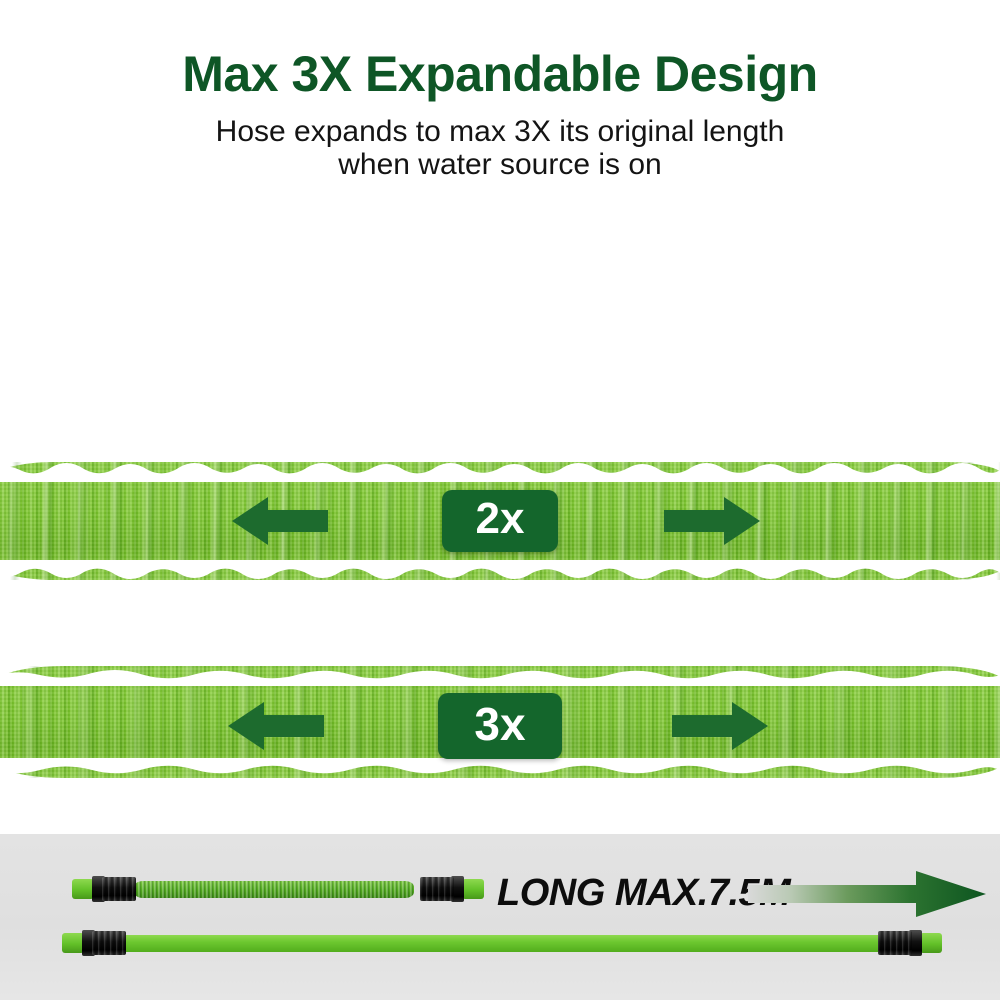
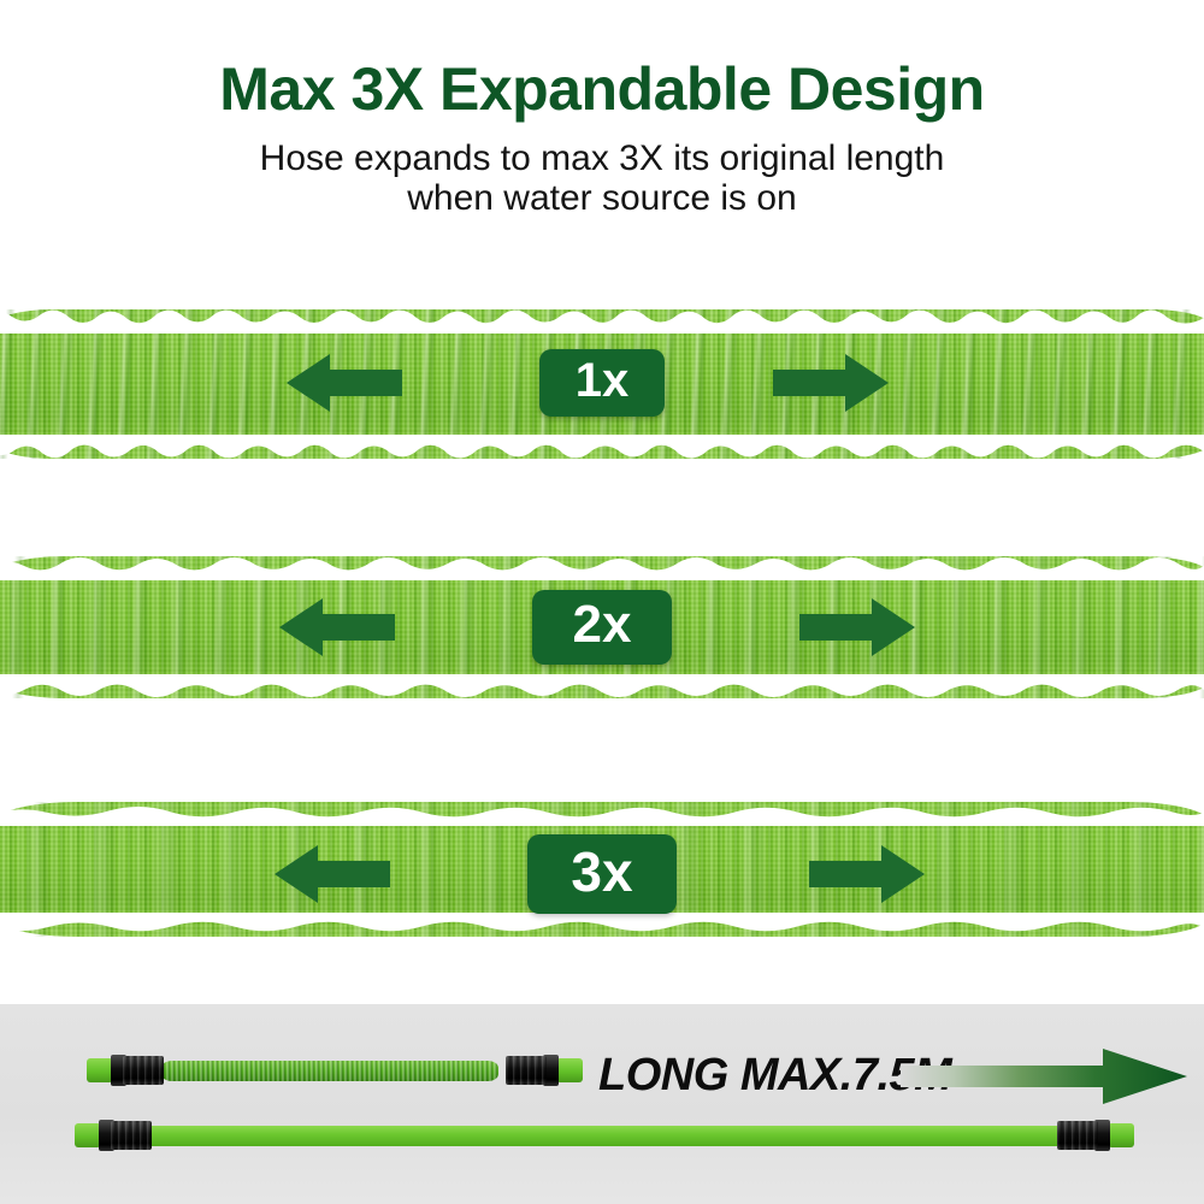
  Max 3X Expandable Design
  Hose expands to max 3X its original length
  when water source is on
+ 1x
  2x
  3x
  LONG MAX.7.
